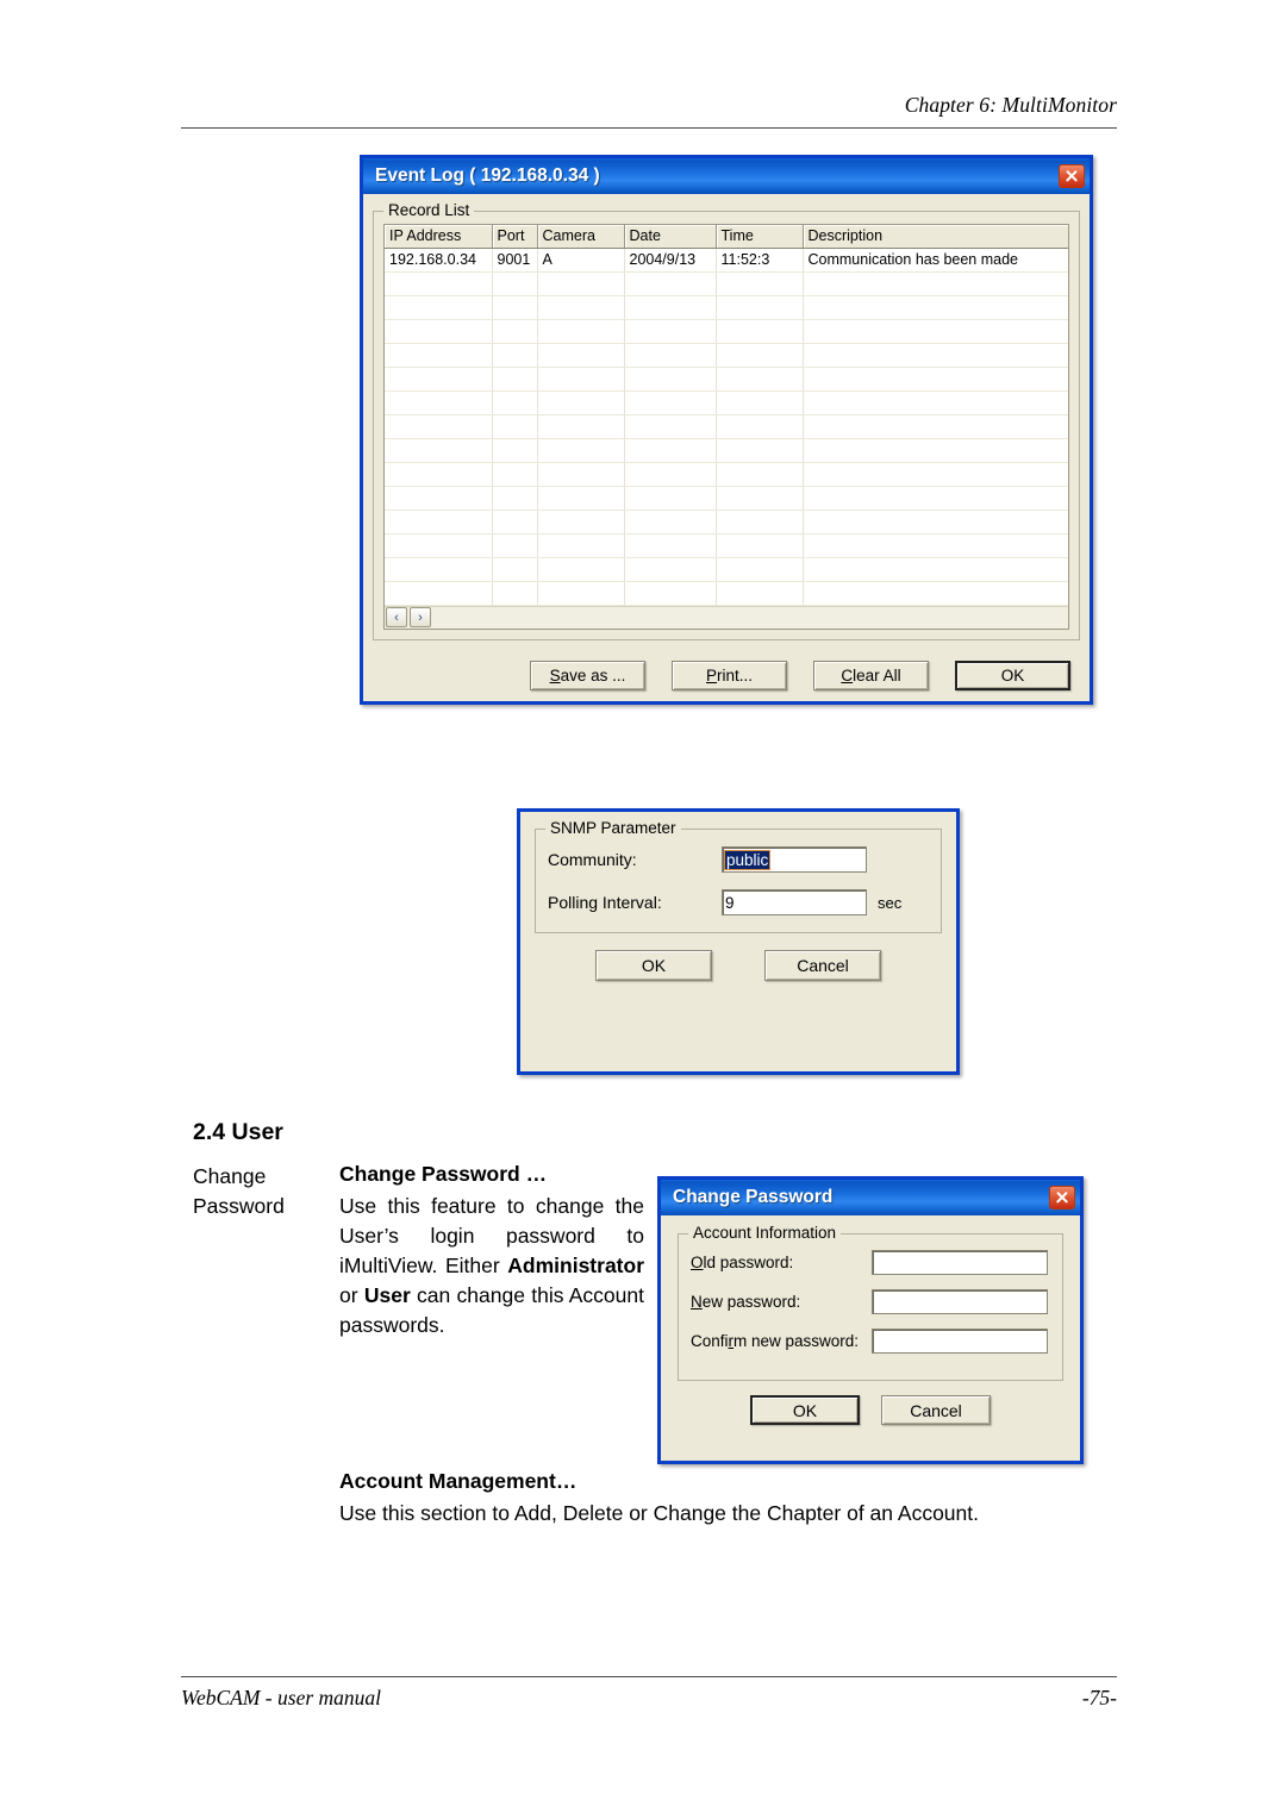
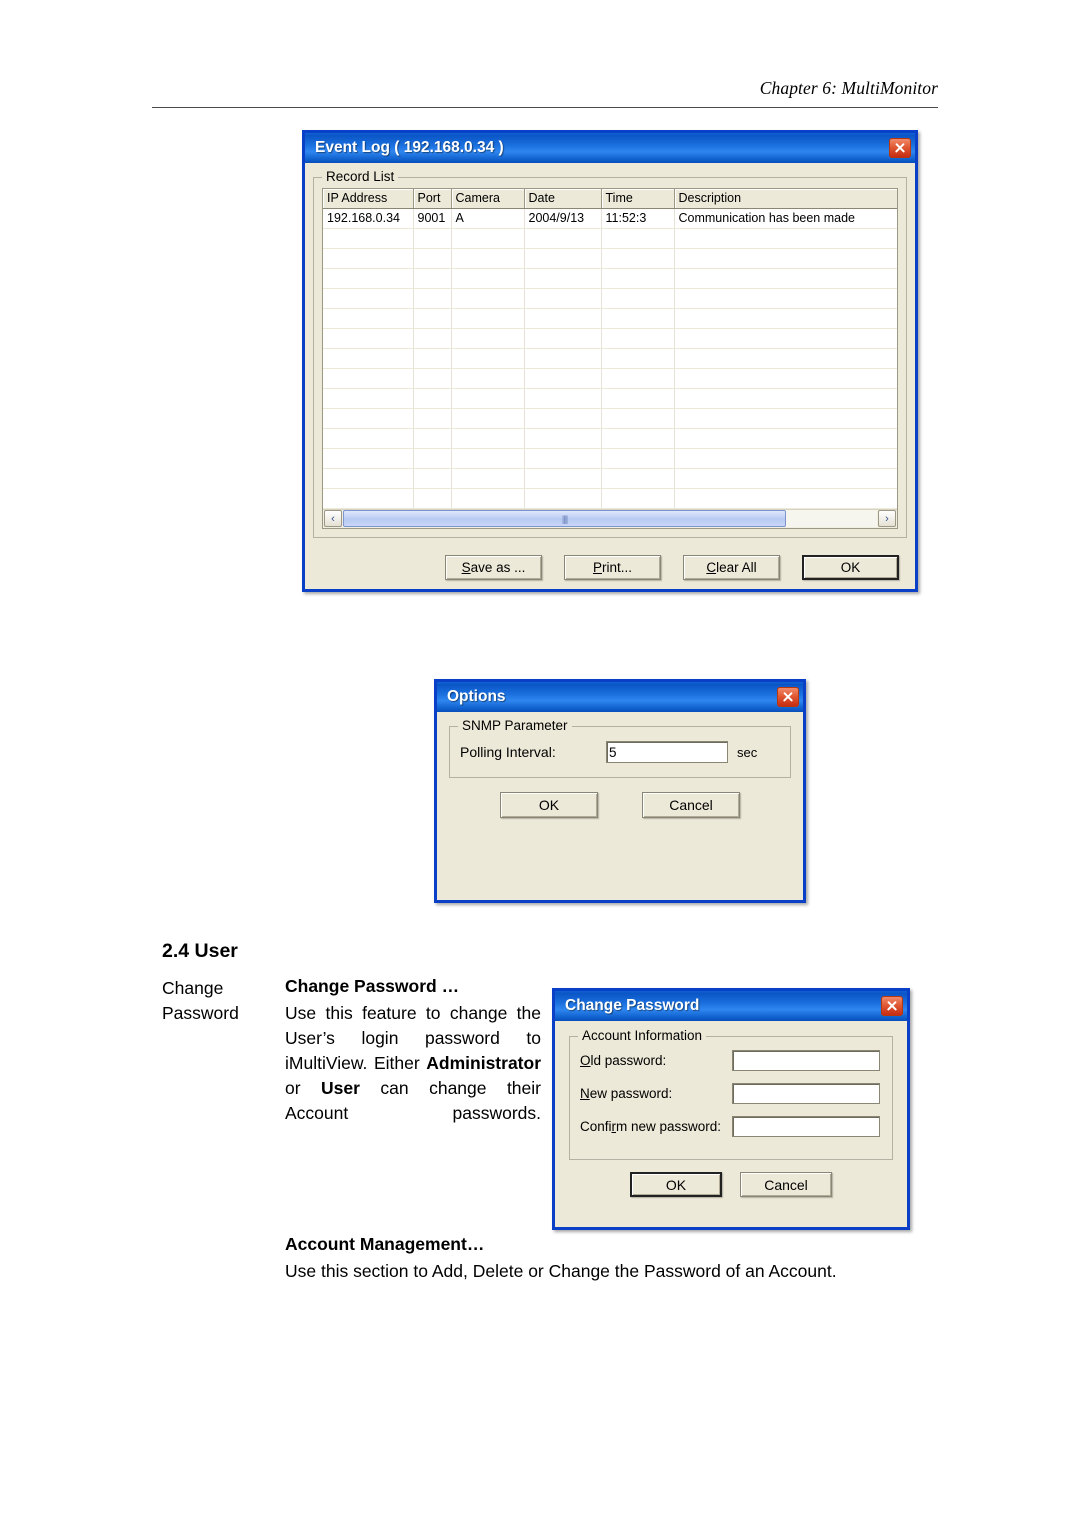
  Chapter 6: MultiMonitor
  Event Log ( 192.168.0.34 )
  Record List
  IP Address	Port	Camera	Date	Time	Description
  192.168.0.34	9001	A	2004/9/13	11:52:3	Communication has been made
  ‹
+ ||||
  ›
  S
  ave as ...
  P
  rint...
  C
  lear All
  OK
+ Options
  SNMP Parameter
- Community:
- public
  Polling Interval:
- 9
+ 5
  sec
  OK
  Cancel
  2.4 User
  Change Password
  Change Password …
- Use this feature to change the User’s login password to iMultiView. Either Administrator or User can change this Account passwords.
+ Use this feature to change the User’s login password to iMultiView. Either Administrator or User can change their Account passwords.
  Change Password
  Account Information
  Old password:
  New password:
  Confirm new password:
  OK
  Cancel
  Account Management…
- Use this section to Add, Delete or Change the Chapter of an Account.
+ Use this section to Add, Delete or Change the Password of an Account.
- WebCAM - user manual
- -75-
